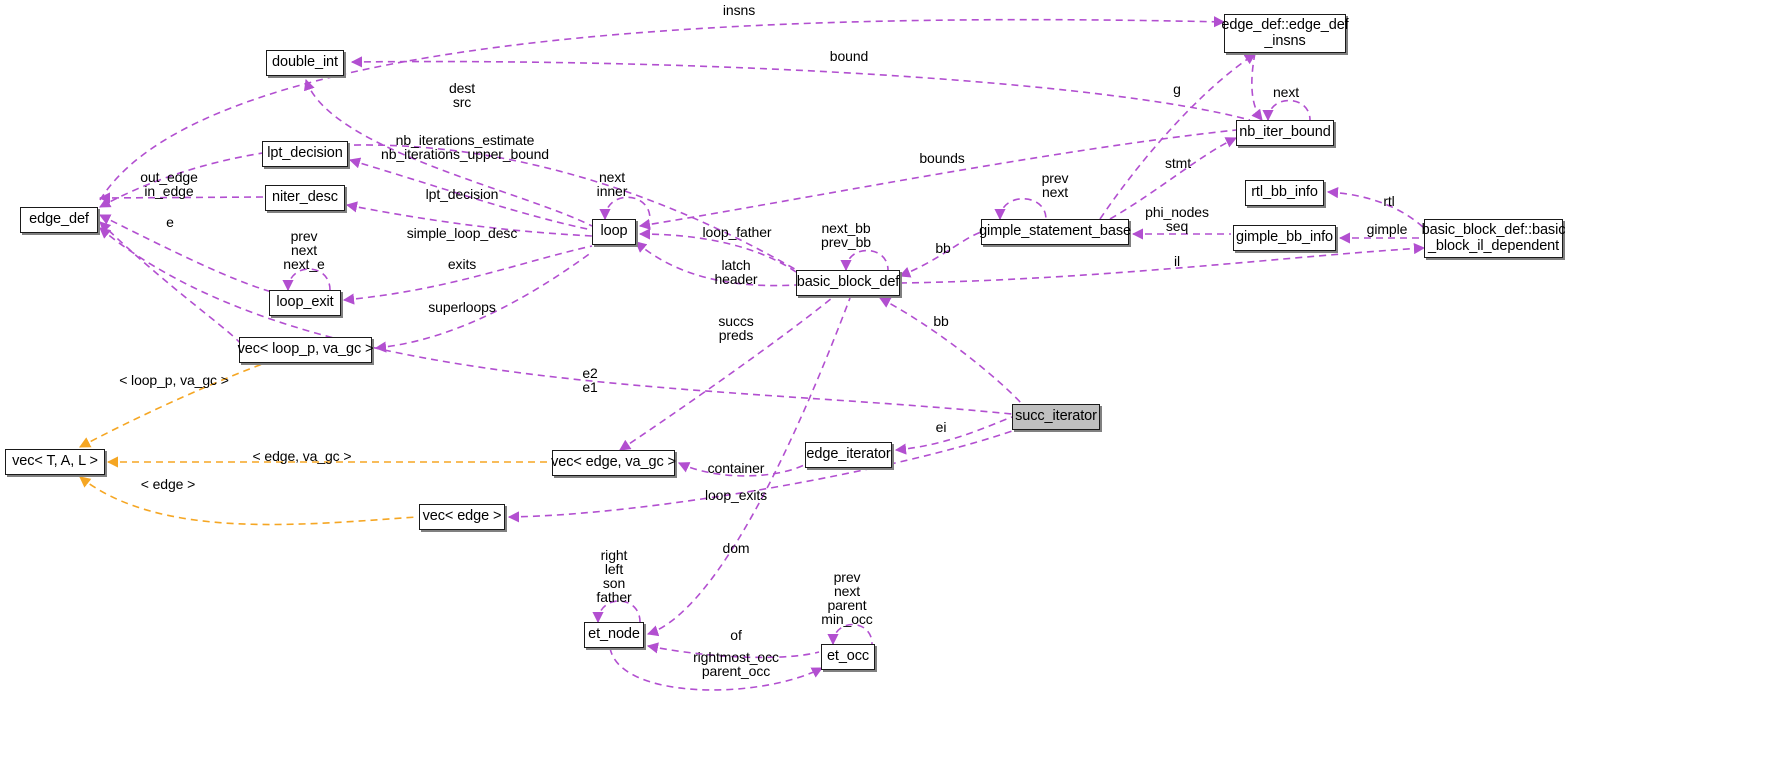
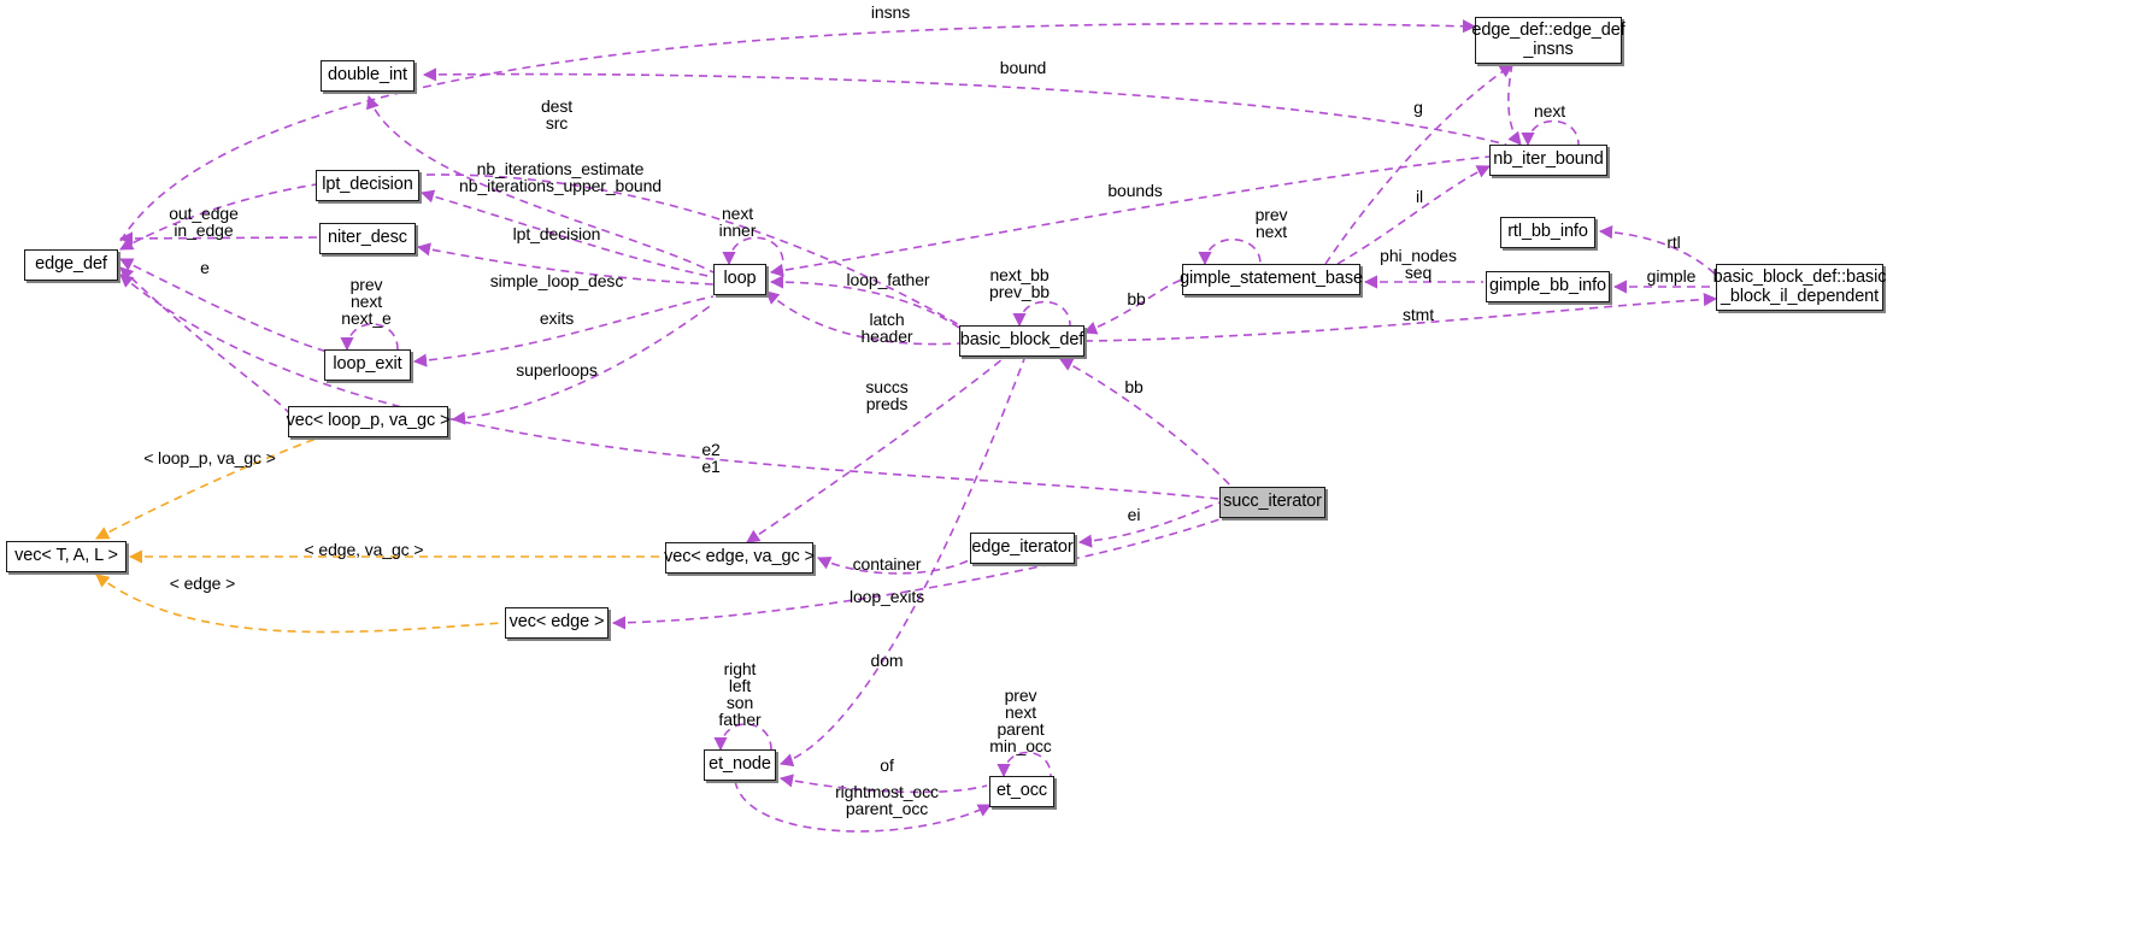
  edge_def
  double_int
  lpt_decision
  niter_desc
  loop_exit
  vec< loop_p, va_gc >
  vec< T, A, L >
  vec< edge >
  loop
  basic_block_def
  gimple_statement_base
  nb_iter_bound
  edge_def::edge_def
  _insns
  rtl_bb_info
  gimple_bb_info
  basic_block_def::basic
  _block_il_dependent
  vec< edge, va_gc >
  edge_iterator
  succ_iterator
  et_node
  et_occ
  insns
  bound
  dest
  src
  g
  next
  nb_iterations_estimate
  nb_iterations_upper_bound
  bounds
- stmt
+ il
  out_edge
  in_edge
  next
  inner
  lpt_decision
  prev
  next
  rtl
  e
  phi_nodes
  seq
  gimple
  simple_loop_desc
  next_bb
  prev_bb
  loop_father
  bb
  prev
  next
  next_e
  exits
- il
+ stmt
  latch
  header
  superloops
  succs
  preds
  bb
  e2
  e1
  < loop_p, va_gc >
  ei
  < edge, va_gc >
  container
  < edge >
  loop_exits
  dom
  right
  left
  son
  father
  prev
  next
  parent
  min_occ
  of
  rightmost_occ
  parent_occ
